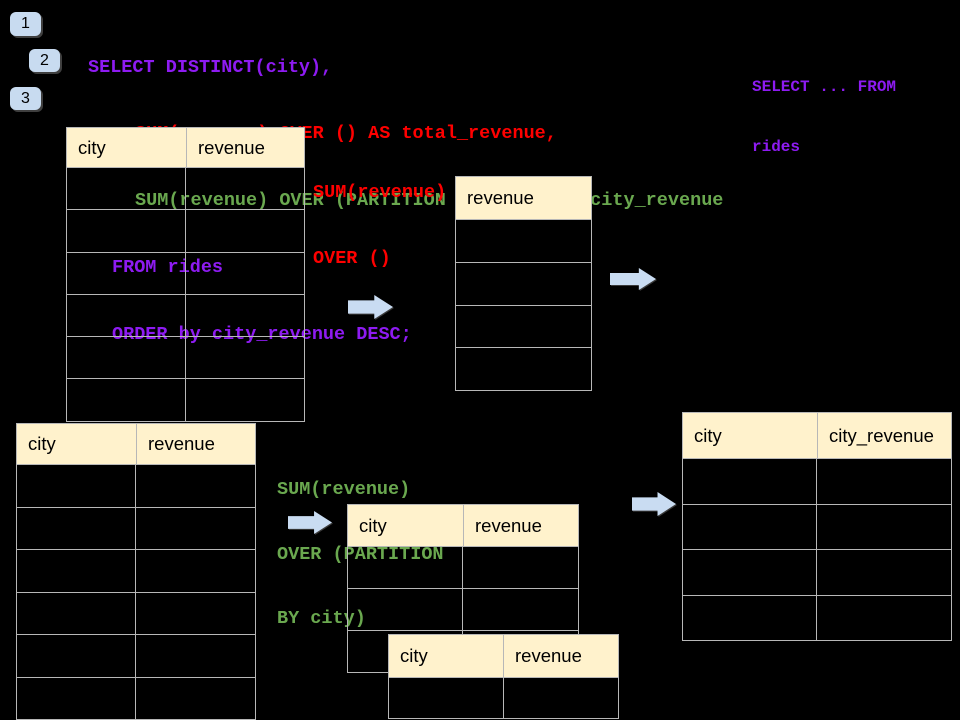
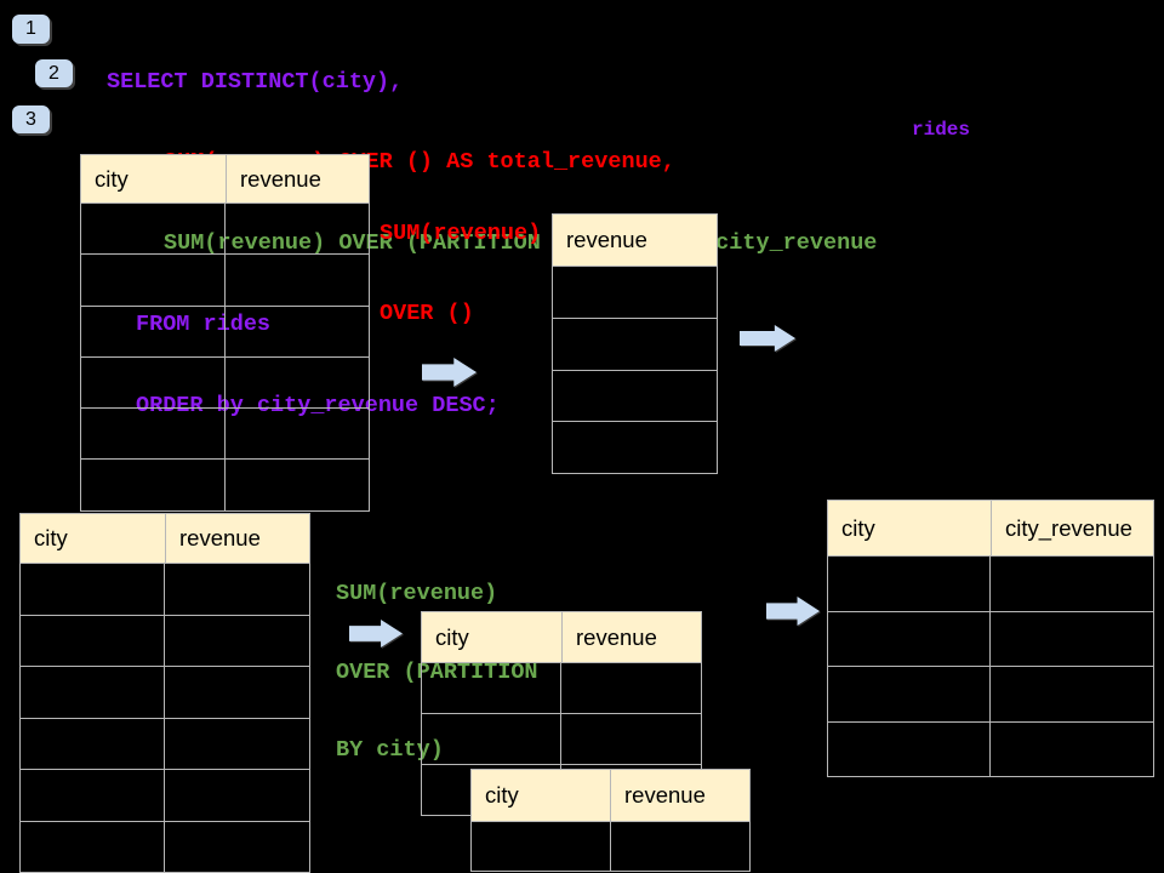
  1
  2
  3
  SELECT DISTINCT(city),
  SUM(revenue) OVER (PARTITION city_revenue
  FROM rides
  ORDER by city_revenue DESC;
- SELECT ... FROM
  rides
  SUM(revenue)
  OVER ()
  SUM(revenue)
  OVER (PARTITION
  BY city)
  city
  revenue
  revenue
  city
  revenue
  city
  revenue
  city
  revenue
  city
  city_revenue
